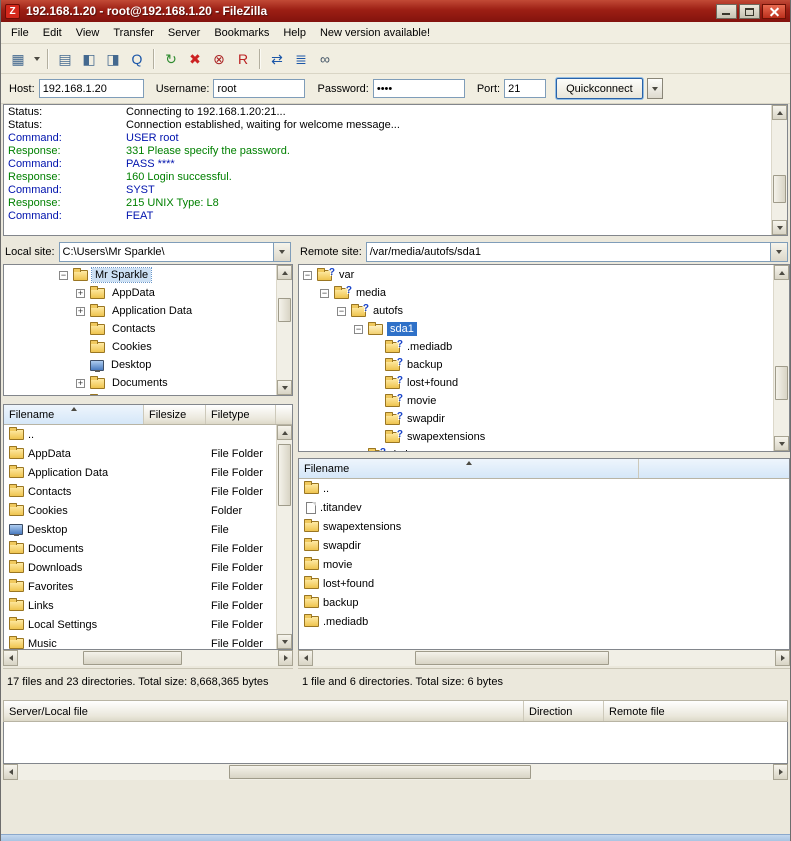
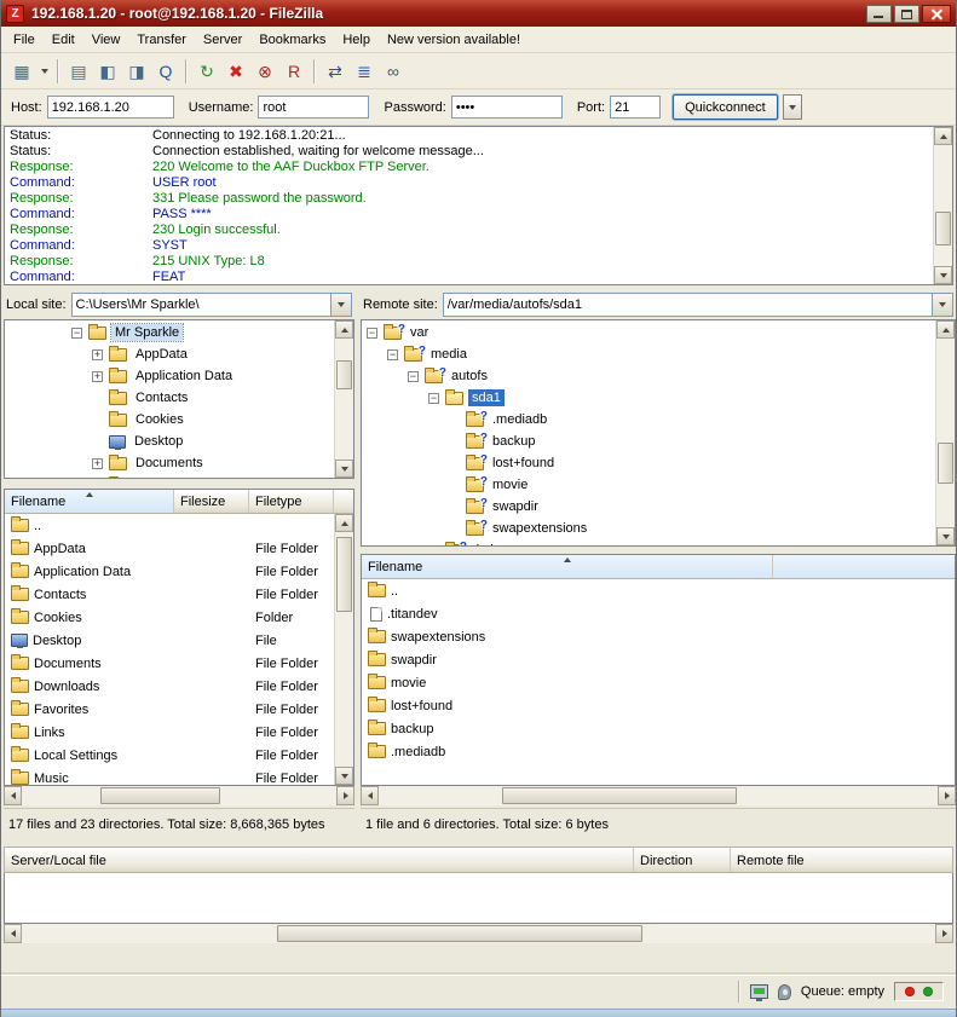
  Z
  192.168.1.20 - root@192.168.1.20 - FileZilla
  File
  Edit
  View
  Transfer
  Server
  Bookmarks
  Help
  New version available!
  ▦
  ▤
  ◧
  ◨
  Q
  ↻
  ✖
  ⊗
  R
  ⇄
  ≣
  ∞
  Host:
  192.168.1.20
  Username:
  root
  Password:
  ••••
  Port:
  21
  Quickconnect
  Status: Connecting to 192.168.1.20:21...
  Status: Connection established, waiting for welcome message...
+ Response: 220 Welcome to the AAF Duckbox FTP Server.
  Command: USER root
- Response: 331 Please specify the password.
+ Response: 331 Please password the password.
  Command: PASS ****
- Response: 160 Login successful.
+ Response: 230 Login successful.
  Command: SYST
  Response: 215 UNIX Type: L8
  Command: FEAT
  Local site:
  C:\Users\Mr Sparkle\
  −
  Mr Sparkle
  +
  AppData
  +
  Application Data
  Contacts
  Cookies
  Desktop
  +
  Documents
  Filename
  Filesize
  Filetype
  ..
  AppData
  File Folder
  Application Data
  File Folder
  Contacts
  File Folder
  Cookies
  Folder
  Desktop
  File
  Documents
  File Folder
  Downloads
  File Folder
  Favorites
  File Folder
  Links
  File Folder
  Local Settings
  File Folder
  Music
  File Folder
  17 files and 23 directories. Total size: 8,668,365 bytes
  Remote site:
  /var/media/autofs/sda1
  −
  var
  −
  media
  −
  autofs
  −
  sda1
  .mediadb
  backup
  lost+found
  movie
  swapdir
  swapextensions
  Filename
  ..
  .titandev
  swapextensions
  swapdir
  movie
  lost+found
  backup
  .mediadb
  1 file and 6 directories. Total size: 6 bytes
  Server/Local file
  Direction
  Remote file
+ Queue: empty
